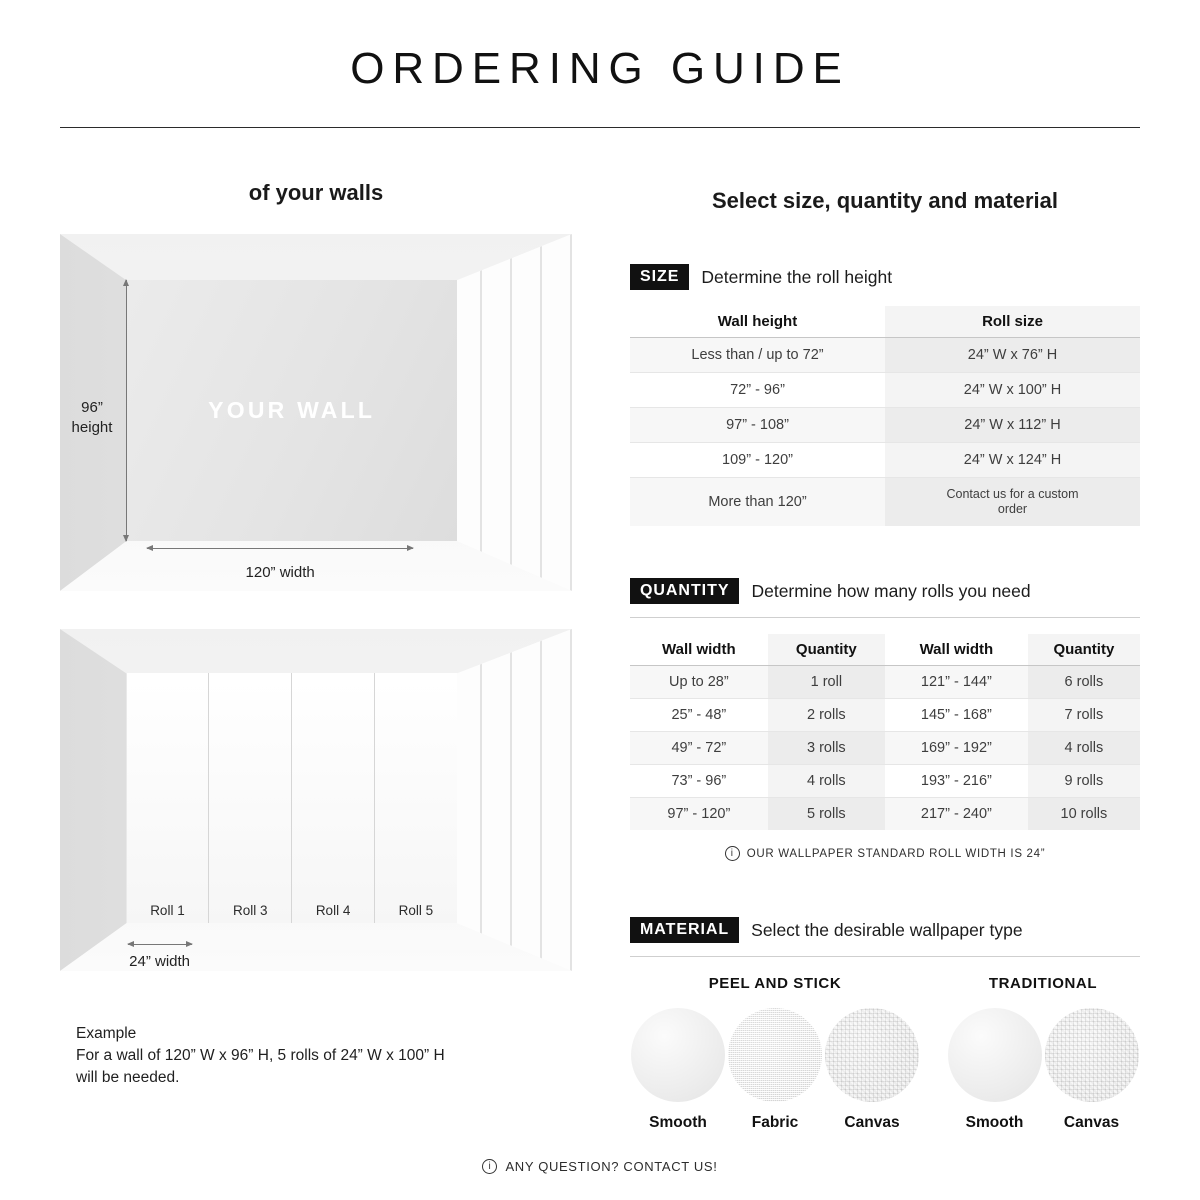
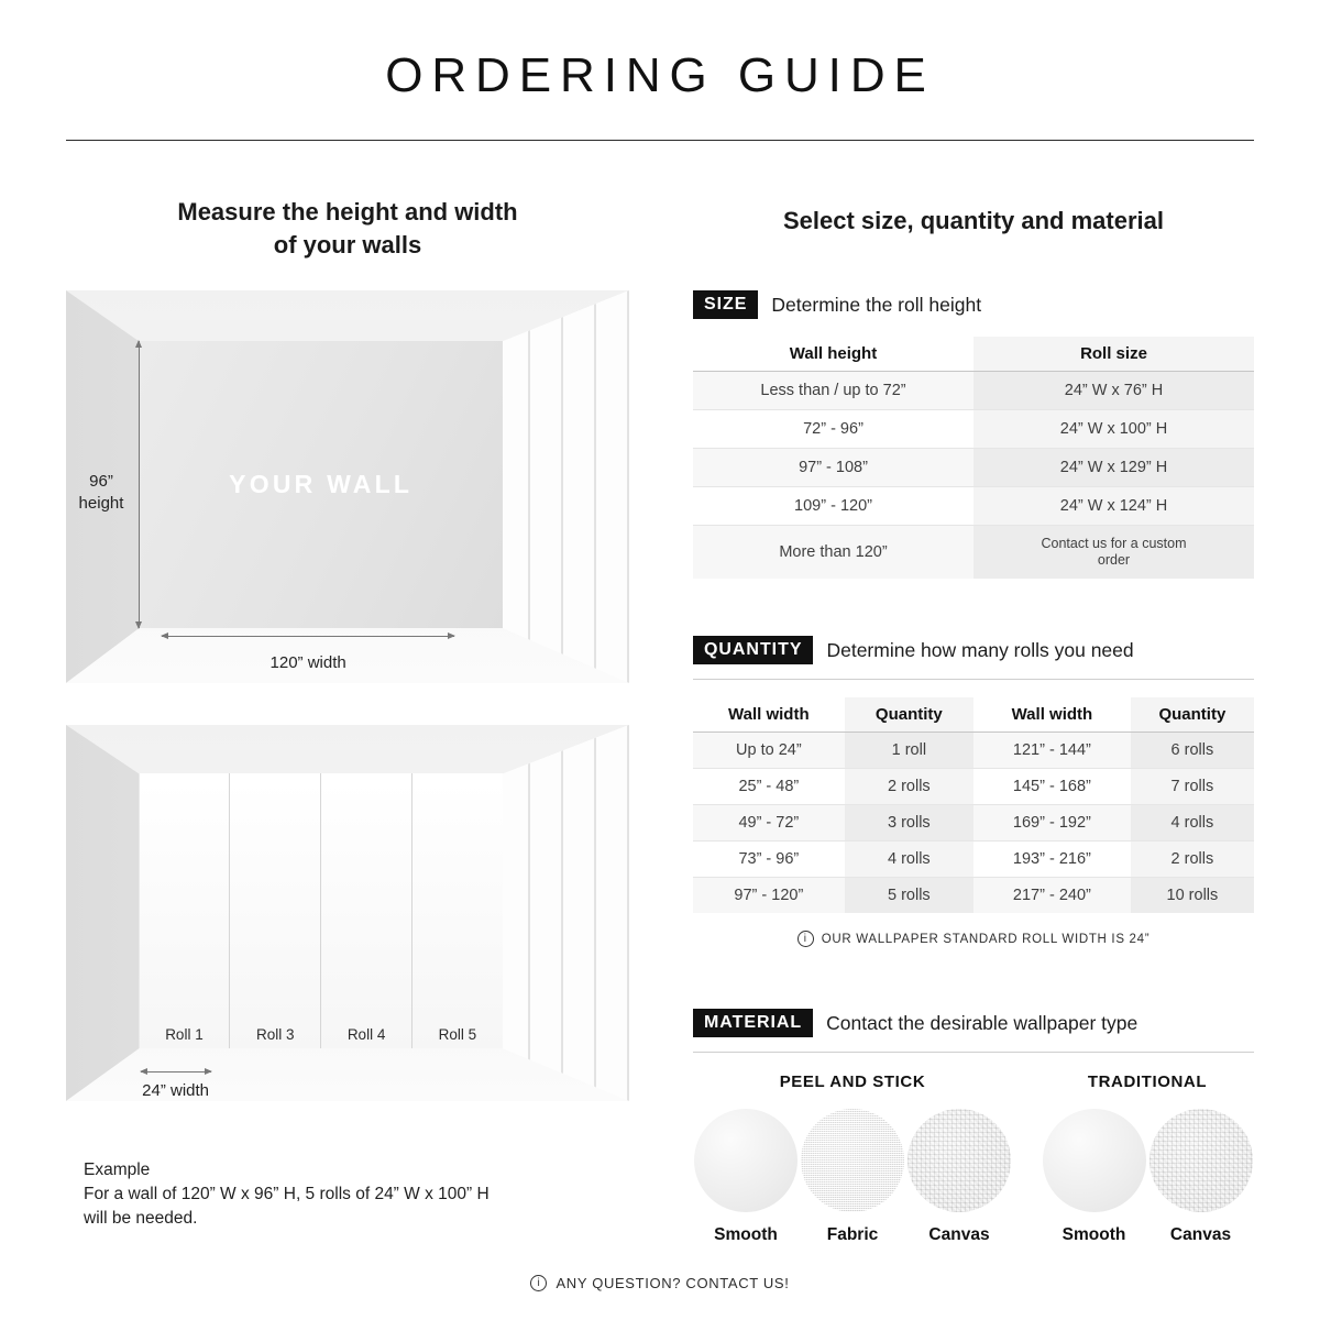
  ORDERING GUIDE
+ Measure the height and width
  of your walls
  YOUR WALL
  96”
  height
  120” width
  Roll 1
  Roll 3
  Roll 4
  Roll 5
  24” width
  Example
  For a wall of 120” W x 96” H, 5 rolls of 24” W x 100” H
  will be needed.
  Select size, quantity and material
  SIZE
  Determine the roll height
  Wall height	Roll size
  Less than / up to 72”	24” W x 76” H
  72” - 96”	24” W x 100” H
- 97” - 108”	24” W x 112” H
+ 97” - 108”	24” W x 129” H
  109” - 120”	24” W x 124” H
  More than 120”	Contact us for a custom order
  QUANTITY
  Determine how many rolls you need
  Wall width	Quantity	Wall width	Quantity
- Up to 28”	1 roll	121” - 144”	6 rolls
+ Up to 24”	1 roll	121” - 144”	6 rolls
  25” - 48”	2 rolls	145” - 168”	7 rolls
  49” - 72”	3 rolls	169” - 192”	4 rolls
- 73” - 96”	4 rolls	193” - 216”	9 rolls
+ 73” - 96”	4 rolls	193” - 216”	2 rolls
  97” - 120”	5 rolls	217” - 240”	10 rolls
  i
  OUR WALLPAPER STANDARD ROLL WIDTH IS 24”
  MATERIAL
- Select the desirable wallpaper type
+ Contact the desirable wallpaper type
  PEEL AND STICK
  Smooth
  Fabric
  Canvas
  TRADITIONAL
  Smooth
  Canvas
  i
  ANY QUESTION? CONTACT US!
